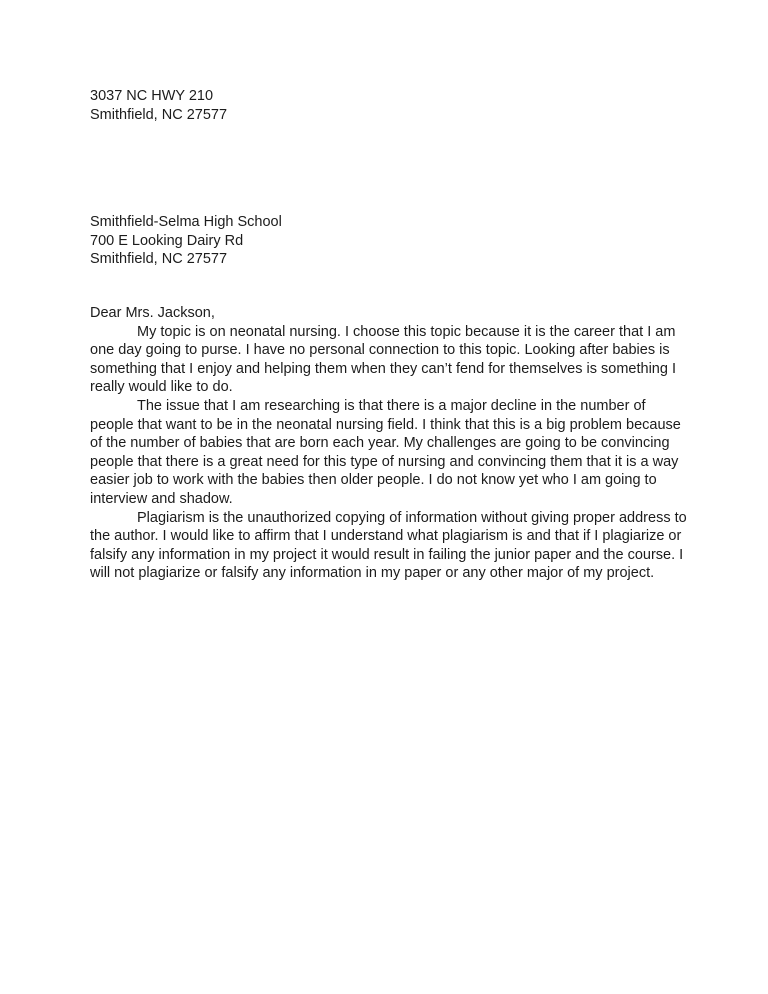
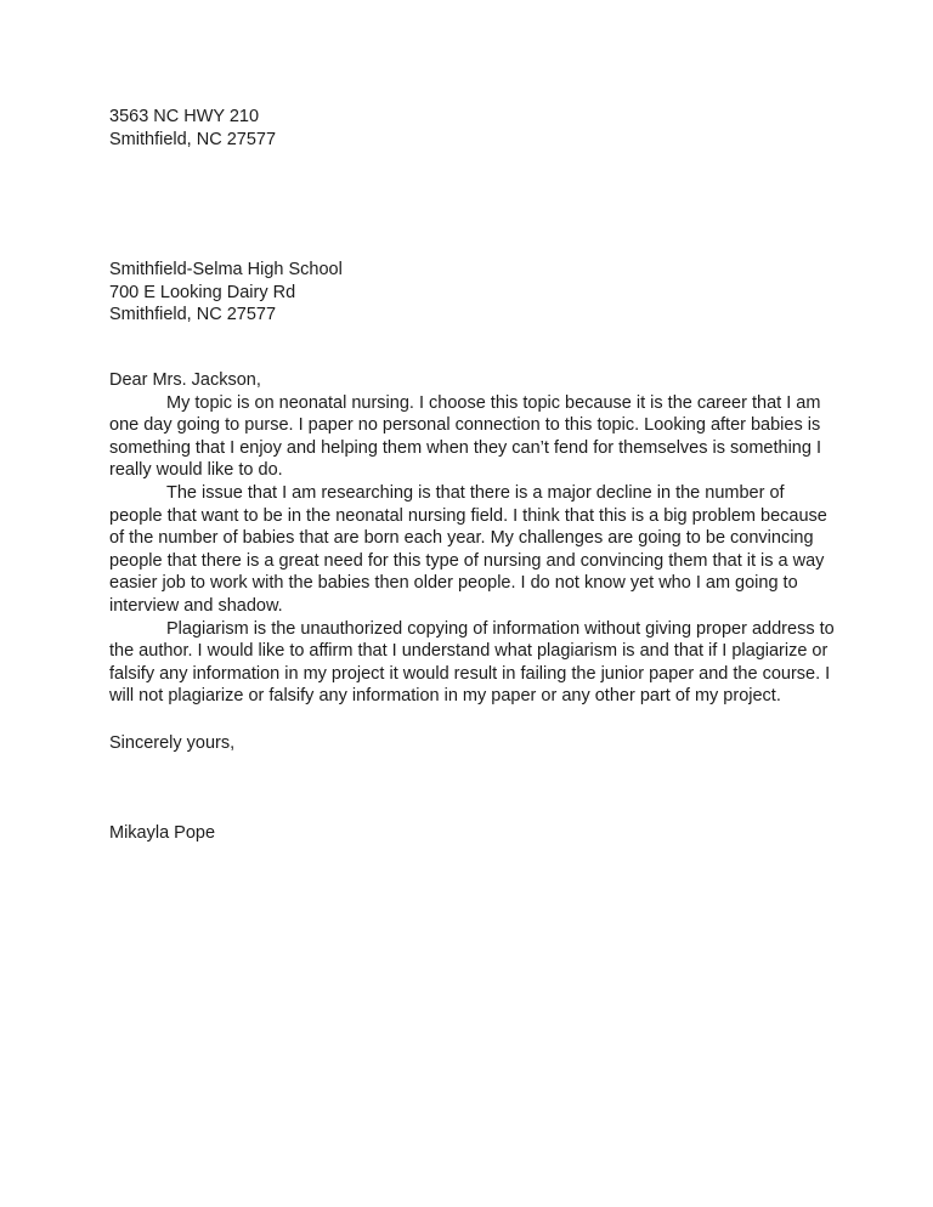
- 3037 NC HWY 210
+ 3563 NC HWY 210
  Smithfield, NC 27577
  Smithfield-Selma High School
  700 E Looking Dairy Rd
  Smithfield, NC 27577
  Dear Mrs. Jackson,
- My topic is on neonatal nursing. I choose this topic because it is the career that I am one day going to purse. I have no personal connection to this topic. Looking after babies is something that I enjoy and helping them when they can’t fend for themselves is something I really would like to do.
+ My topic is on neonatal nursing. I choose this topic because it is the career that I am one day going to purse. I paper no personal connection to this topic. Looking after babies is something that I enjoy and helping them when they can’t fend for themselves is something I really would like to do.
  The issue that I am researching is that there is a major decline in the number of people that want to be in the neonatal nursing field. I think that this is a big problem because of the number of babies that are born each year. My challenges are going to be convincing people that there is a great need for this type of nursing and convincing them that it is a way easier job to work with the babies then older people. I do not know yet who I am going to interview and shadow.
- Plagiarism is the unauthorized copying of information without giving proper address to the author. I would like to affirm that I understand what plagiarism is and that if I plagiarize or falsify any information in my project it would result in failing the junior paper and the course. I will not plagiarize or falsify any information in my paper or any other major of my project.
+ Plagiarism is the unauthorized copying of information without giving proper address to the author. I would like to affirm that I understand what plagiarism is and that if I plagiarize or falsify any information in my project it would result in failing the junior paper and the course. I will not plagiarize or falsify any information in my paper or any other part of my project.
+ Sincerely yours,
+ Mikayla Pope
